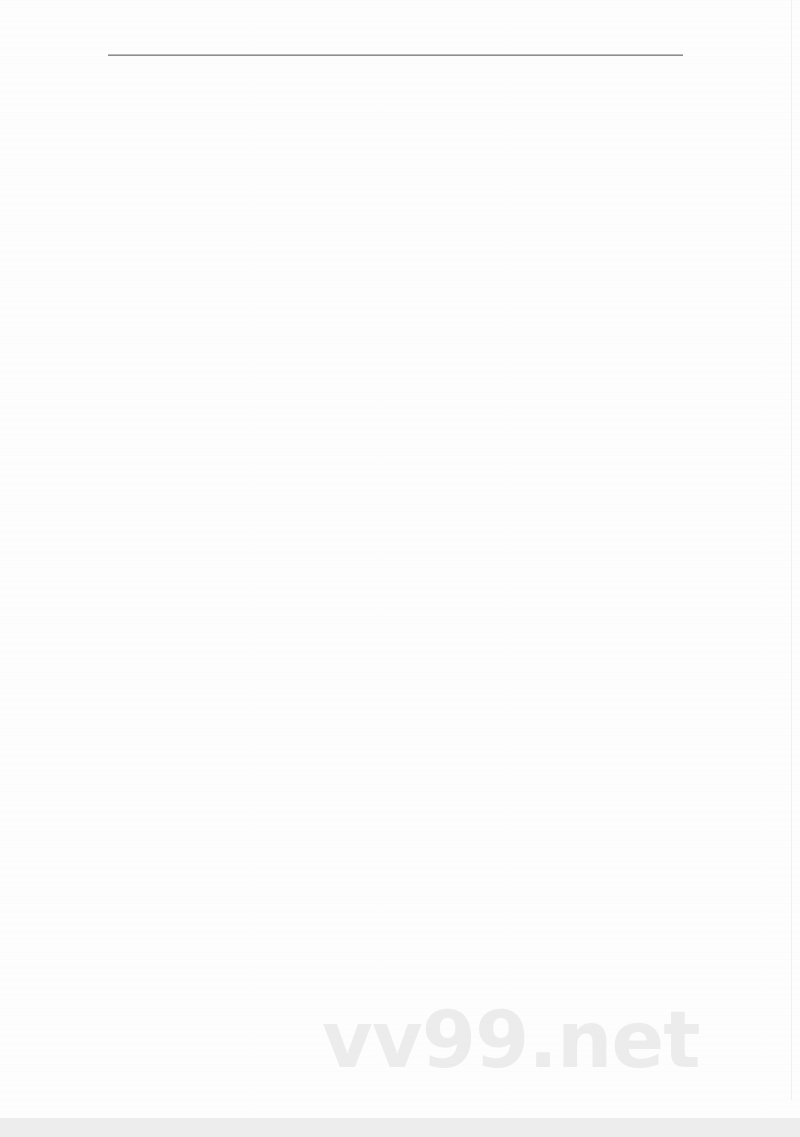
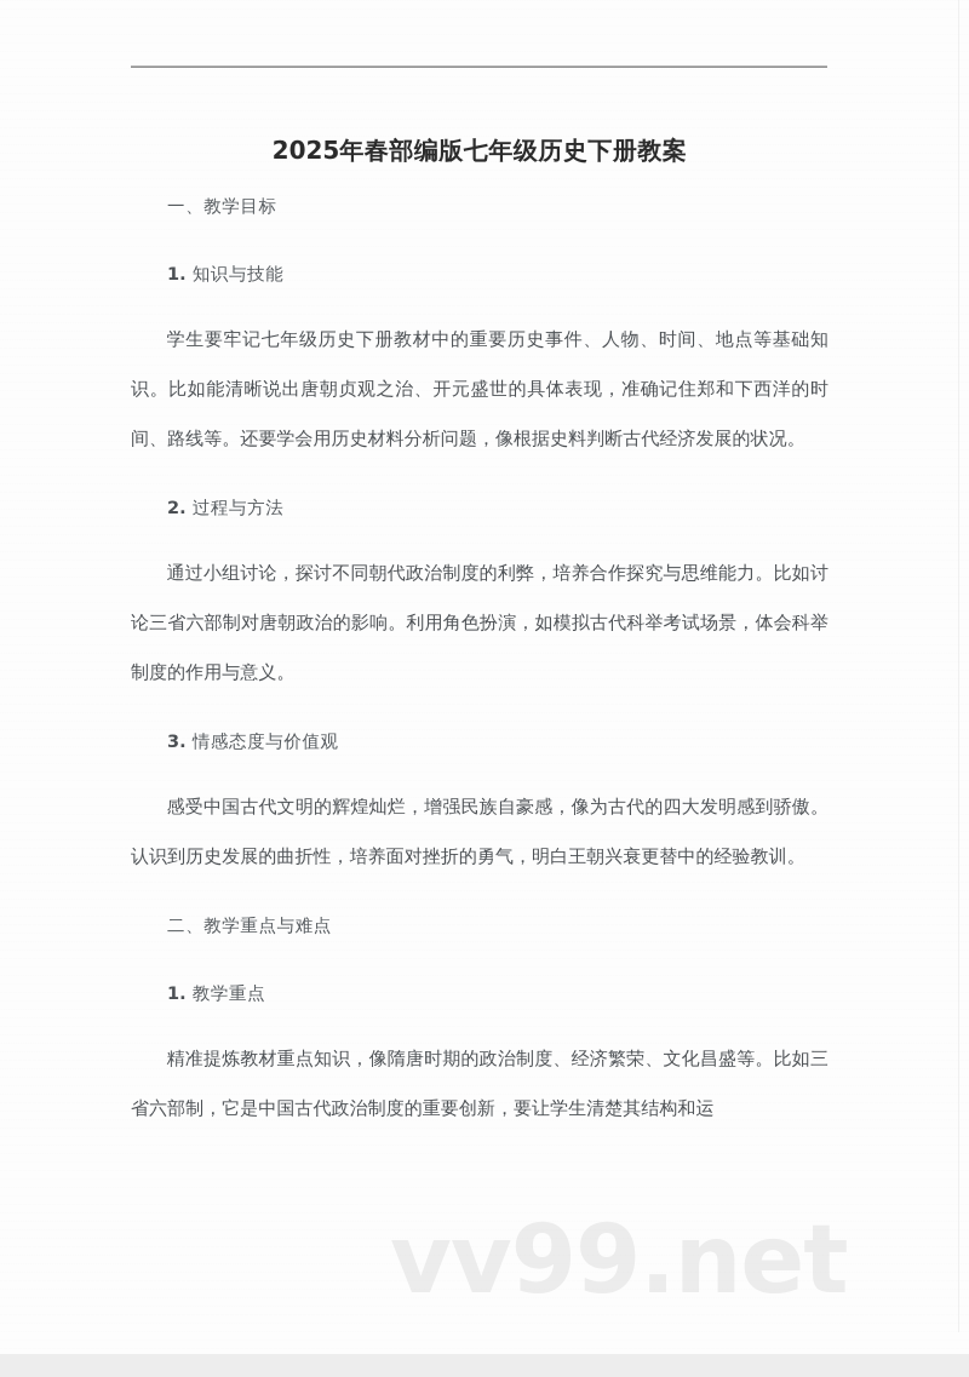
+ 2025年春部编版七年级历史下册教案
+ 一、教学目标
+ 1. 知识与技能
+ 学生要牢记七年级历史下册教材中的重要历史事件、人物、时间、地点等基础知识。比如能清晰说出唐朝贞观之治、开元盛世的具体表现，准确记住郑和下西洋的时间、路线等。还要学会用历史材料分析问题，像根据史料判断古代经济发展的状况。
+ 2. 过程与方法
+ 通过小组讨论，探讨不同朝代政治制度的利弊，培养合作探究与思维能力。比如讨论三省六部制对唐朝政治的影响。利用角色扮演，如模拟古代科举考试场景，体会科举制度的作用与意义。
+ 3. 情感态度与价值观
+ 感受中国古代文明的辉煌灿烂，增强民族自豪感，像为古代的四大发明感到骄傲。认识到历史发展的曲折性，培养面对挫折的勇气，明白王朝兴衰更替中的经验教训。
+ 二、教学重点与难点
+ 1. 教学重点
+ 精准提炼教材重点知识，像隋唐时期的政治制度、经济繁荣、文化昌盛等。比如三省六部制，它是中国古代政治制度的重要创新，要让学生清楚其结构和运
